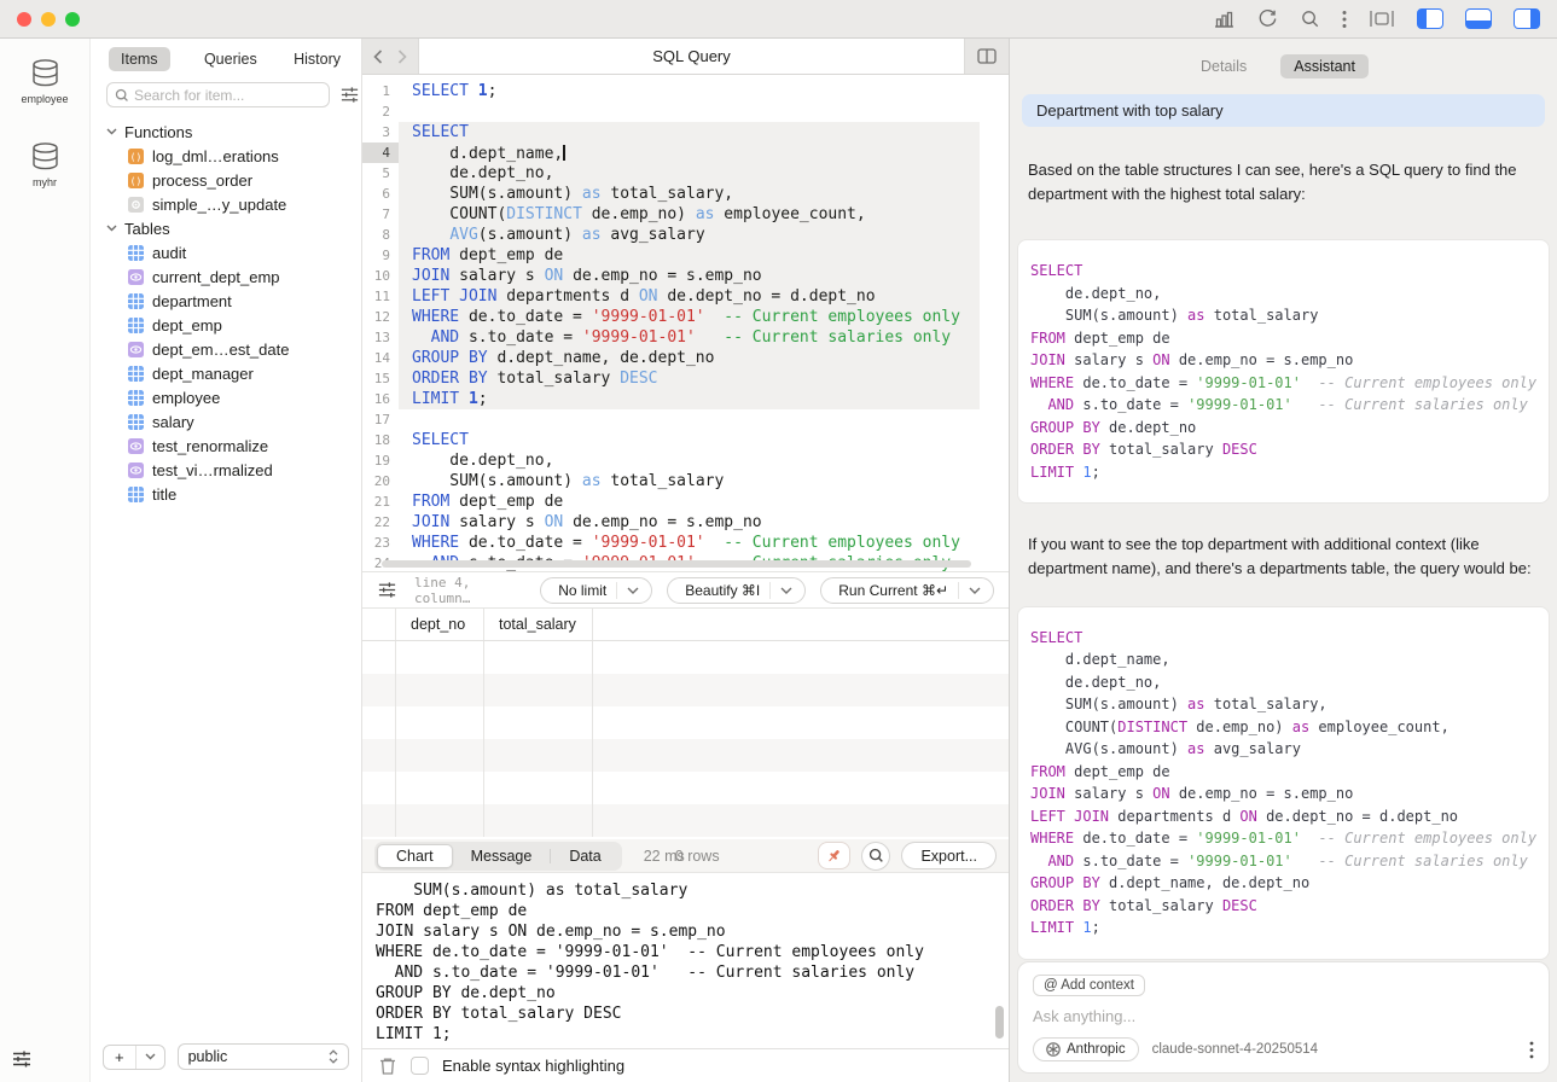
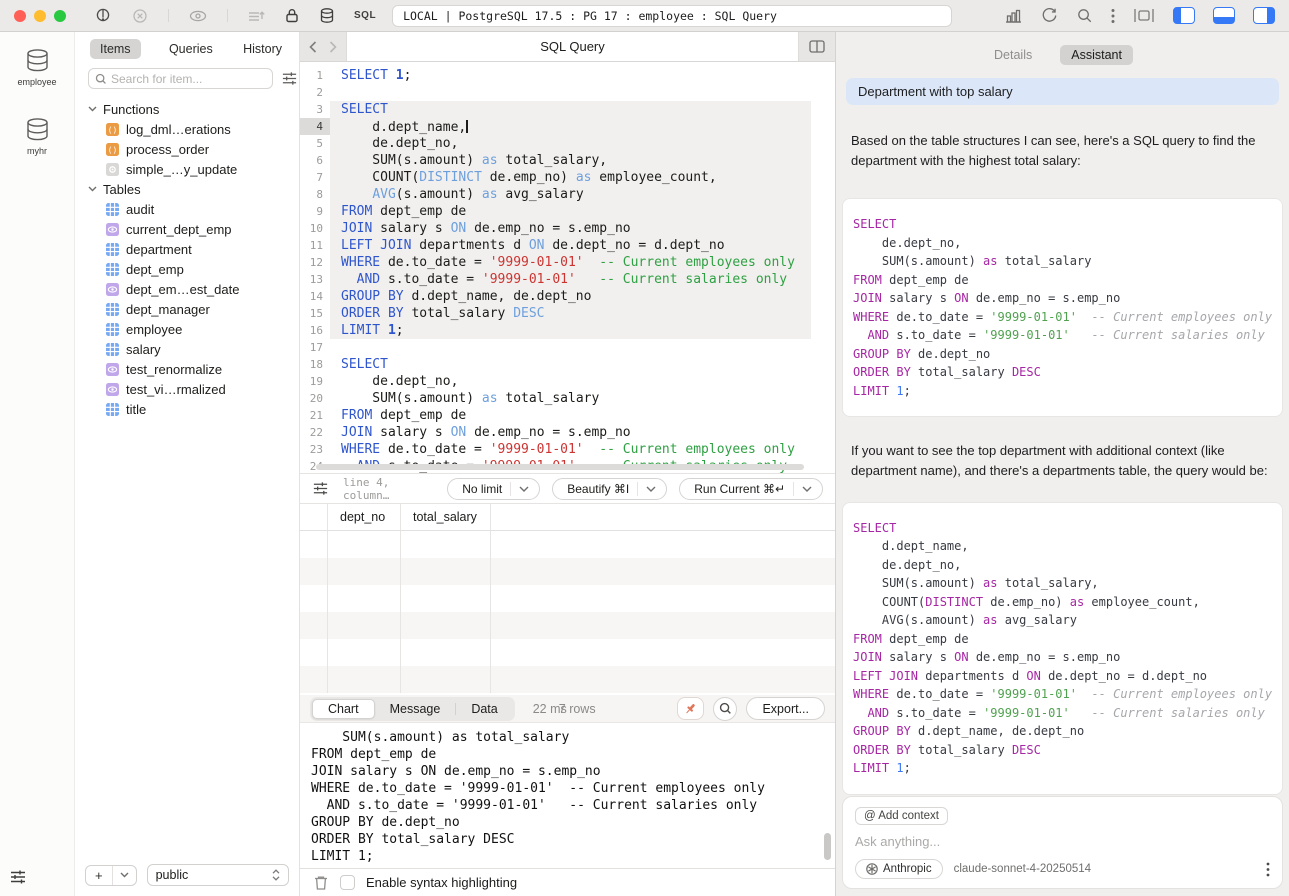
+ SQL
+ LOCAL | PostgreSQL 17.5 : PG 17 : employee : SQL Query
  employee
  myhr
  Items
  Queries
  History
  Search for item...
  Functions
  ()
  log_dml…erations
  ()
  process_order
  simple_…y_update
  Tables
  audit
  current_dept_emp
  department
  dept_emp
  dept_em…est_date
  dept_manager
  employee
  salary
  test_renormalize
  test_vi…rmalized
  title
  +
  public
  SQL Query
  1
  SELECT 1;
  2
  3
  SELECT
  4
  d.dept_name,
  5
  de.dept_no,
  6
  SUM(s.amount) as total_salary,
  7
  COUNT(DISTINCT de.emp_no) as employee_count,
  8
  AVG(s.amount) as avg_salary
  9
  FROM dept_emp de
  10
  JOIN salary s ON de.emp_no = s.emp_no
  11
  LEFT JOIN departments d ON de.dept_no = d.dept_no
  12
  WHERE de.to_date = '9999-01-01' -- Current employees only
  13
  AND s.to_date = '9999-01-01' -- Current salaries only
  14
  GROUP BY d.dept_name, de.dept_no
  15
  ORDER BY total_salary DESC
  16
  LIMIT 1;
  17
  18
  SELECT
  19
  de.dept_no,
  20
  SUM(s.amount) as total_salary
  21
  FROM dept_emp de
  22
  JOIN salary s ON de.emp_no = s.emp_no
  23
  WHERE de.to_date = '9999-01-01' -- Current employees only
  line 4, column…
  No limit
  Beautify ⌘I
  Run Current ⌘↵
  dept_no
  total_salary
  Chart
  Message
  Data
- 22 ms0 rows
+ 22 ms7 rows
  Export...
  SUM(s.amount) as total_salary
  FROM dept_emp de
  JOIN salary s ON de.emp_no = s.emp_no
  WHERE de.to_date = '9999-01-01' -- Current employees only
  AND s.to_date = '9999-01-01' -- Current salaries only
  GROUP BY de.dept_no
  ORDER BY total_salary DESC
  LIMIT 1;
  Enable syntax highlighting
  Details
  Assistant
  Department with top salary
  Based on the table structures I can see, here's a SQL query to find the department with the highest total salary:
  SELECT
  de.dept_no,
  SUM(s.amount) as total_salary
  FROM dept_emp de
  JOIN salary s ON de.emp_no = s.emp_no
  WHERE de.to_date = '9999-01-01' -- Current employees only
  AND s.to_date = '9999-01-01' -- Current salaries only
  GROUP BY de.dept_no
  ORDER BY total_salary DESC
  LIMIT 1;
  If you want to see the top department with additional context (like department name), and there's a departments table, the query would be:
  SELECT
  d.dept_name,
  de.dept_no,
  SUM(s.amount) as total_salary,
  COUNT(DISTINCT de.emp_no) as employee_count,
  AVG(s.amount) as avg_salary
  FROM dept_emp de
  JOIN salary s ON de.emp_no = s.emp_no
  LEFT JOIN departments d ON de.dept_no = d.dept_no
  WHERE de.to_date = '9999-01-01' -- Current employees only
  AND s.to_date = '9999-01-01' -- Current salaries only
  GROUP BY d.dept_name, de.dept_no
  ORDER BY total_salary DESC
  LIMIT 1;
  @ Add context
  Ask anything...
  Anthropic
  claude-sonnet-4-20250514
